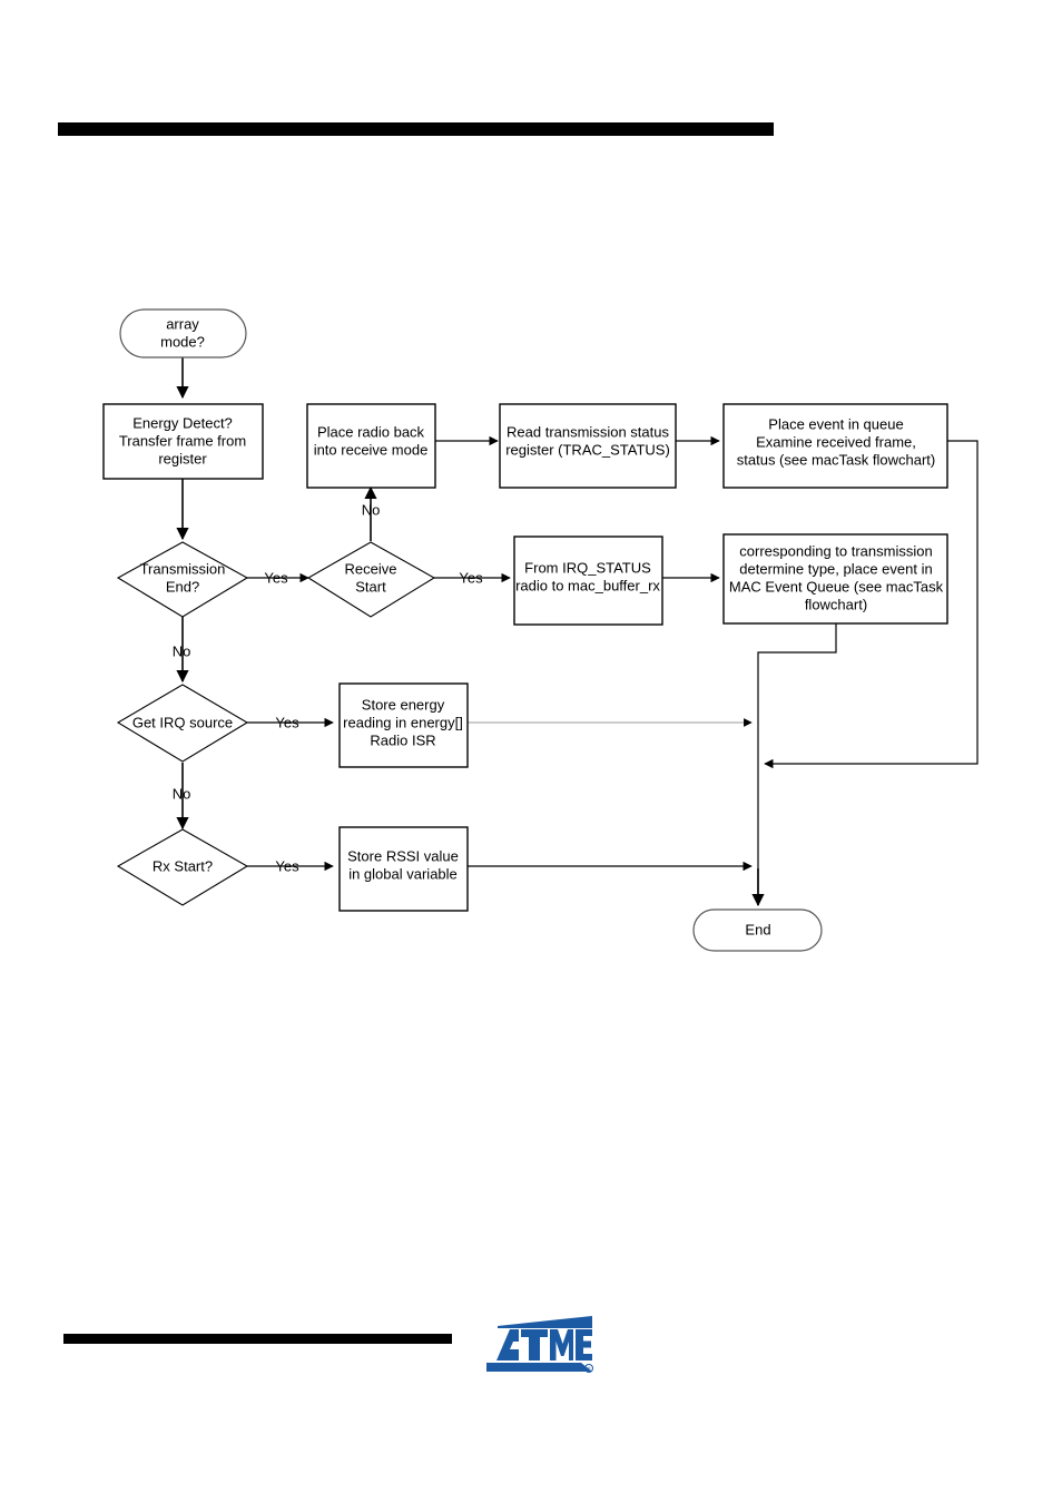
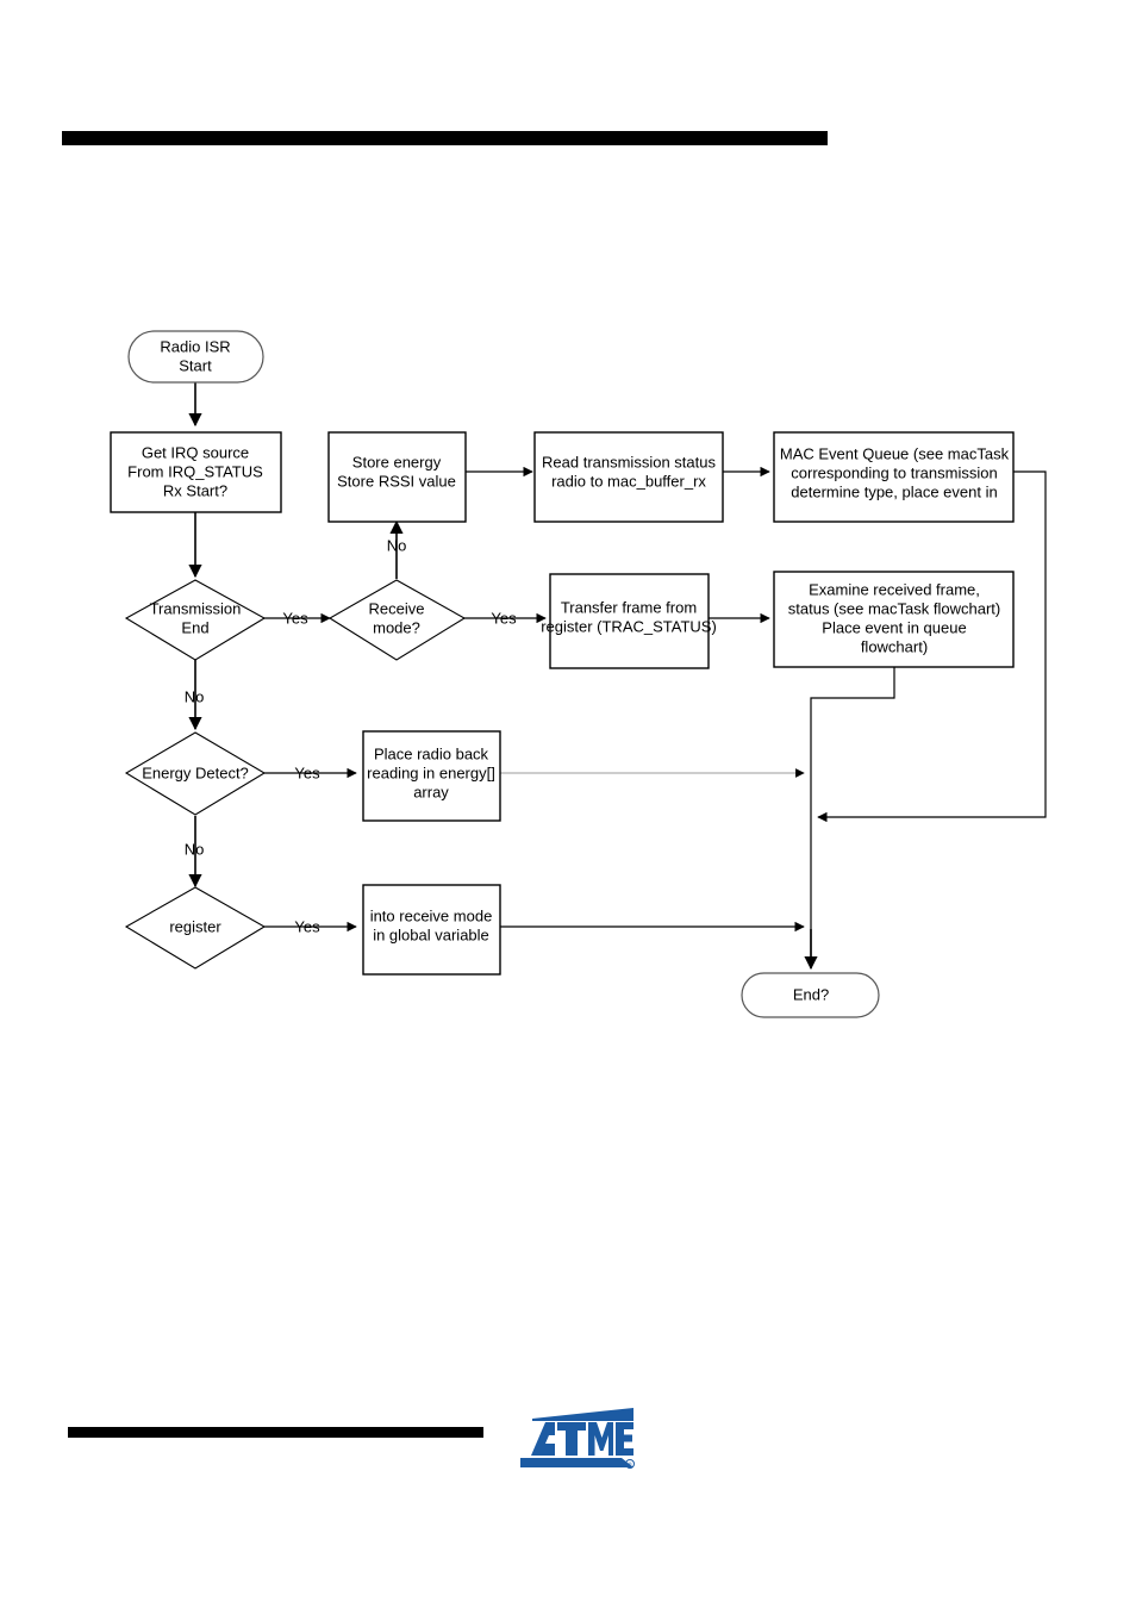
- array
+ Radio ISR
- mode?
+ Start
- Energy Detect?
+ Get IRQ source
- Transfer frame from
+ From IRQ_STATUS
- register
+ Rx Start?
- Place radio back
+ Store energy
- into receive mode
+ Store RSSI value
  Read transmission status
- register (TRAC_STATUS)
+ radio to mac_buffer_rx
- Place event in queue
+ MAC Event Queue (see macTask
- Examine received frame,
+ corresponding to transmission
- status (see macTask flowchart)
+ determine type, place event in
  Transmission
- End?
+ End
  Receive
- Start
+ mode?
- From IRQ_STATUS
+ Transfer frame from
- radio to mac_buffer_rx
+ register (TRAC_STATUS)
- corresponding to transmission
+ Examine received frame,
- determine type, place event in
+ status (see macTask flowchart)
- MAC Event Queue (see macTask
+ Place event in queue
  flowchart)
- Get IRQ source
+ Energy Detect?
- Store energy
+ Place radio back
  reading in energy[]
- Radio ISR
+ array
- Rx Start?
+ register
- Store RSSI value
+ into receive mode
  in global variable
- End
+ End?
  Yes
  No
  Yes
  No
  Yes
  No
  Yes
